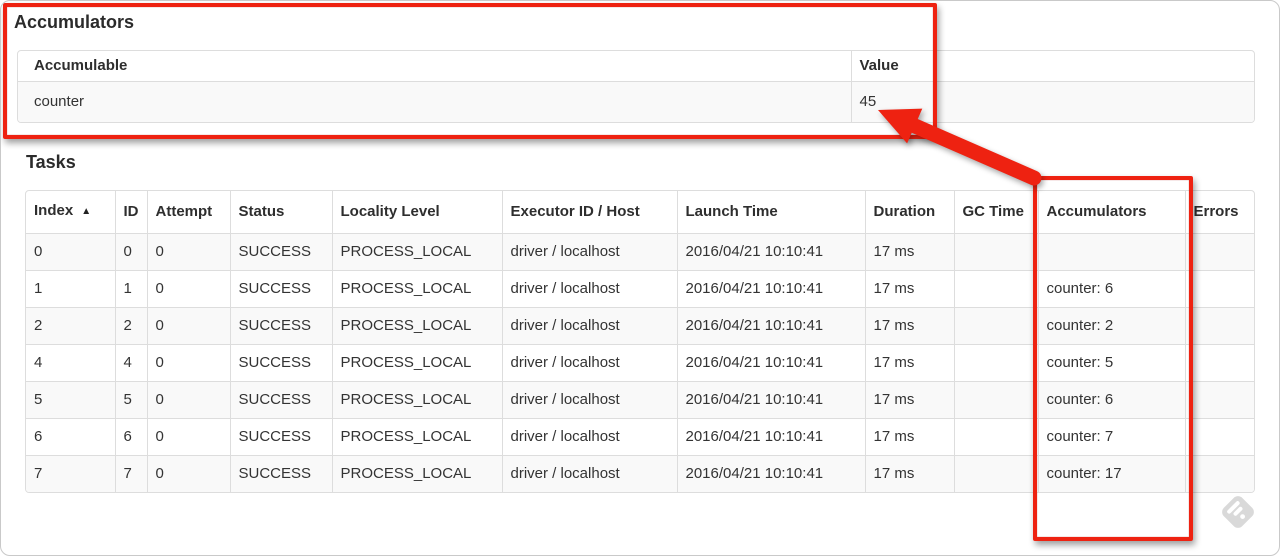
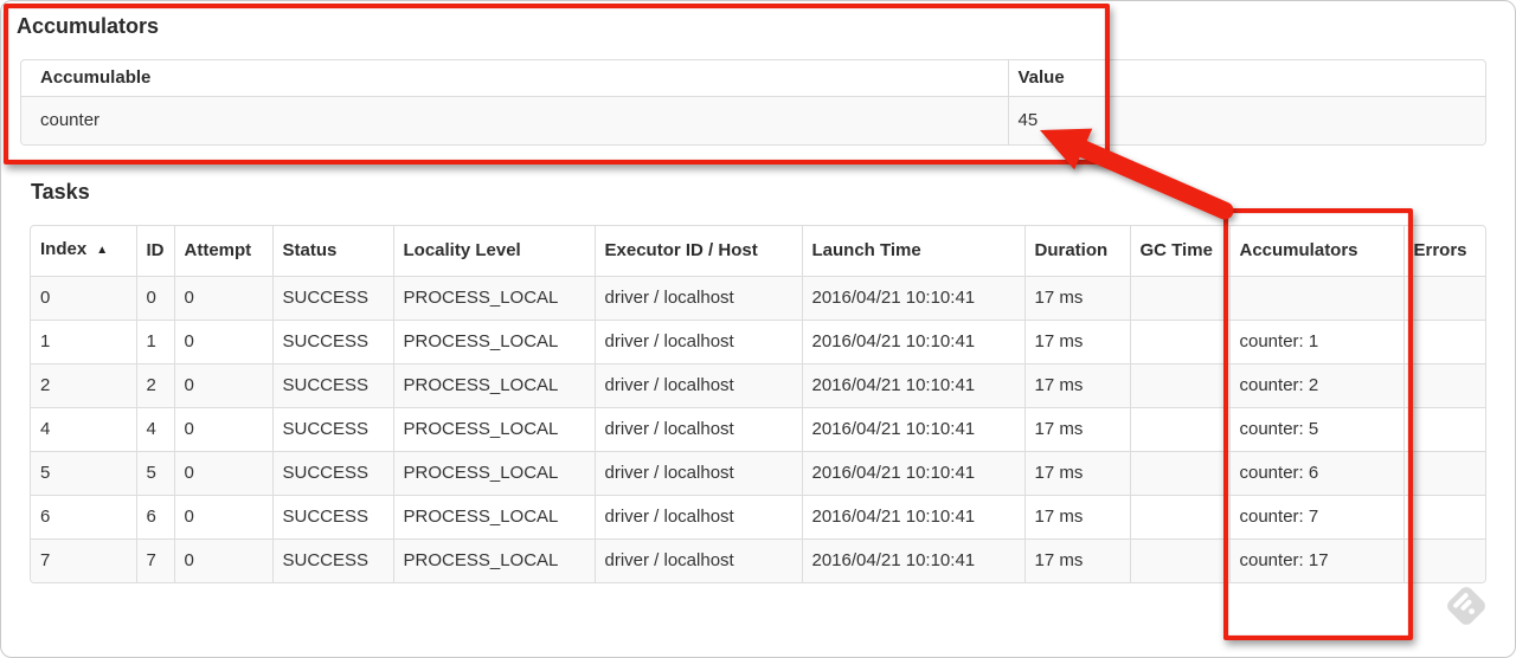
  Accumulators
  Accumulable	Value
  counter	45
  Tasks
  Index ▲	ID	Attempt	Status	Locality Level	Executor ID / Host	Launch Time	Duration	GC Time	Accumulators	Errors
  0	0	0	SUCCESS	PROCESS_LOCAL	driver / localhost	2016/04/21 10:10:41	17 ms
- 1	1	0	SUCCESS	PROCESS_LOCAL	driver / localhost	2016/04/21 10:10:41	17 ms		counter: 6
+ 1	1	0	SUCCESS	PROCESS_LOCAL	driver / localhost	2016/04/21 10:10:41	17 ms		counter: 1
  2	2	0	SUCCESS	PROCESS_LOCAL	driver / localhost	2016/04/21 10:10:41	17 ms		counter: 2
  4	4	0	SUCCESS	PROCESS_LOCAL	driver / localhost	2016/04/21 10:10:41	17 ms		counter: 5
  5	5	0	SUCCESS	PROCESS_LOCAL	driver / localhost	2016/04/21 10:10:41	17 ms		counter: 6
  6	6	0	SUCCESS	PROCESS_LOCAL	driver / localhost	2016/04/21 10:10:41	17 ms		counter: 7
  7	7	0	SUCCESS	PROCESS_LOCAL	driver / localhost	2016/04/21 10:10:41	17 ms		counter: 17
